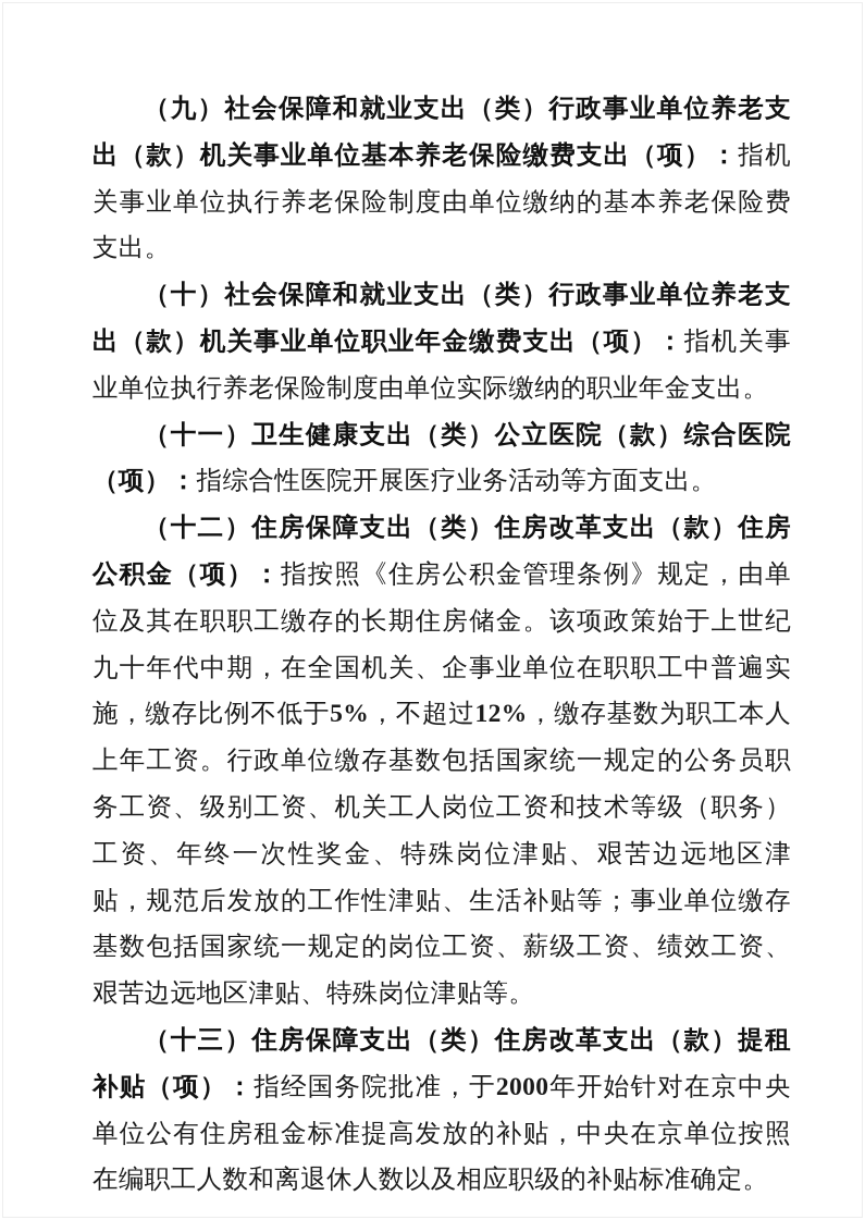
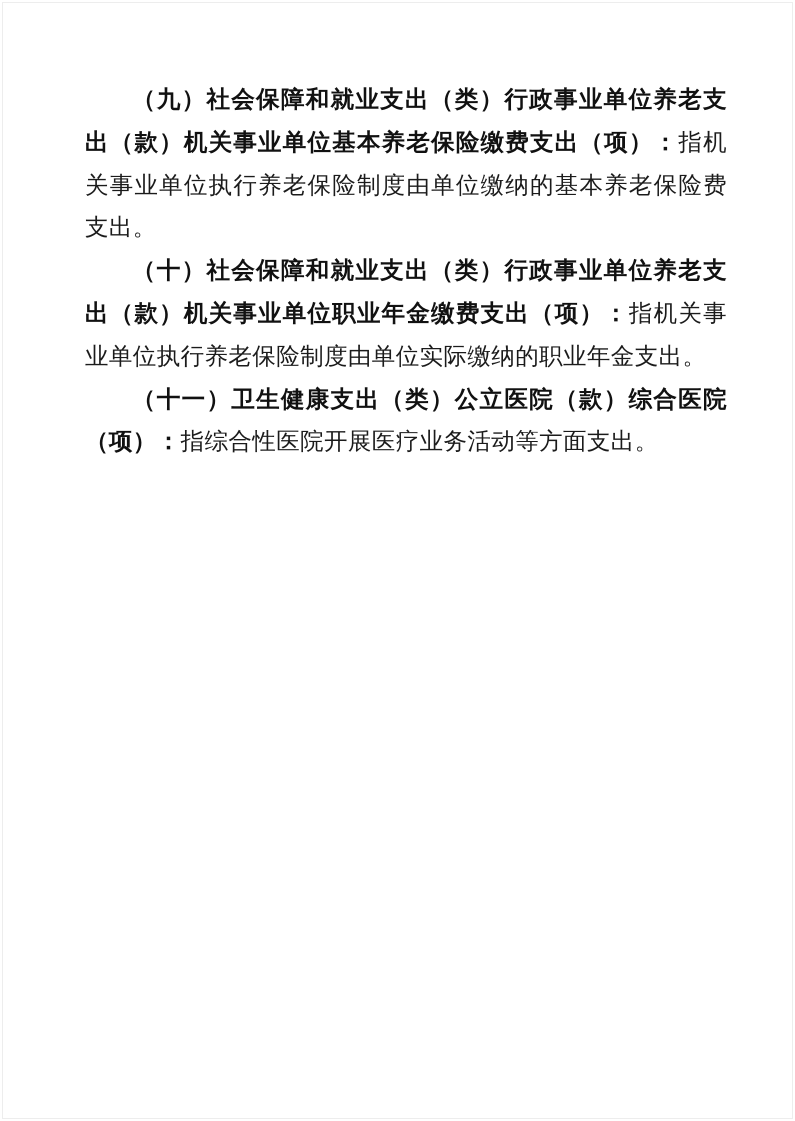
  （九）社会保障和就业支出（类）行政事业单位养老支出（款）机关事业单位基本养老保险缴费支出（项）：指机关事业单位执行养老保险制度由单位缴纳的基本养老保险费支出。
  （十）社会保障和就业支出（类）行政事业单位养老支出（款）机关事业单位职业年金缴费支出（项）：指机关事业单位执行养老保险制度由单位实际缴纳的职业年金支出。
  （十一）卫生健康支出（类）公立医院（款）综合医院（项）：指综合性医院开展医疗业务活动等方面支出。
- （十二）住房保障支出（类）住房改革支出（款）住房公积金（项）：指按照《住房公积金管理条例》规定，由单位及其在职职工缴存的长期住房储金。该项政策始于上世纪九十年代中期，在全国机关、企事业单位在职职工中普遍实施，缴存比例不低于5%，不超过12%，缴存基数为职工本人上年工资。行政单位缴存基数包括国家统一规定的公务员职务工资、级别工资、机关工人岗位工资和技术等级（职务）工资、年终一次性奖金、特殊岗位津贴、艰苦边远地区津贴，规范后发放的工作性津贴、生活补贴等；事业单位缴存基数包括国家统一规定的岗位工资、薪级工资、绩效工资、艰苦边远地区津贴、特殊岗位津贴等。
- （十三）住房保障支出（类）住房改革支出（款）提租补贴（项）：指经国务院批准，于2000年开始针对在京中央单位公有住房租金标准提高发放的补贴，中央在京单位按照在编职工人数和离退休人数以及相应职级的补贴标准确定。
